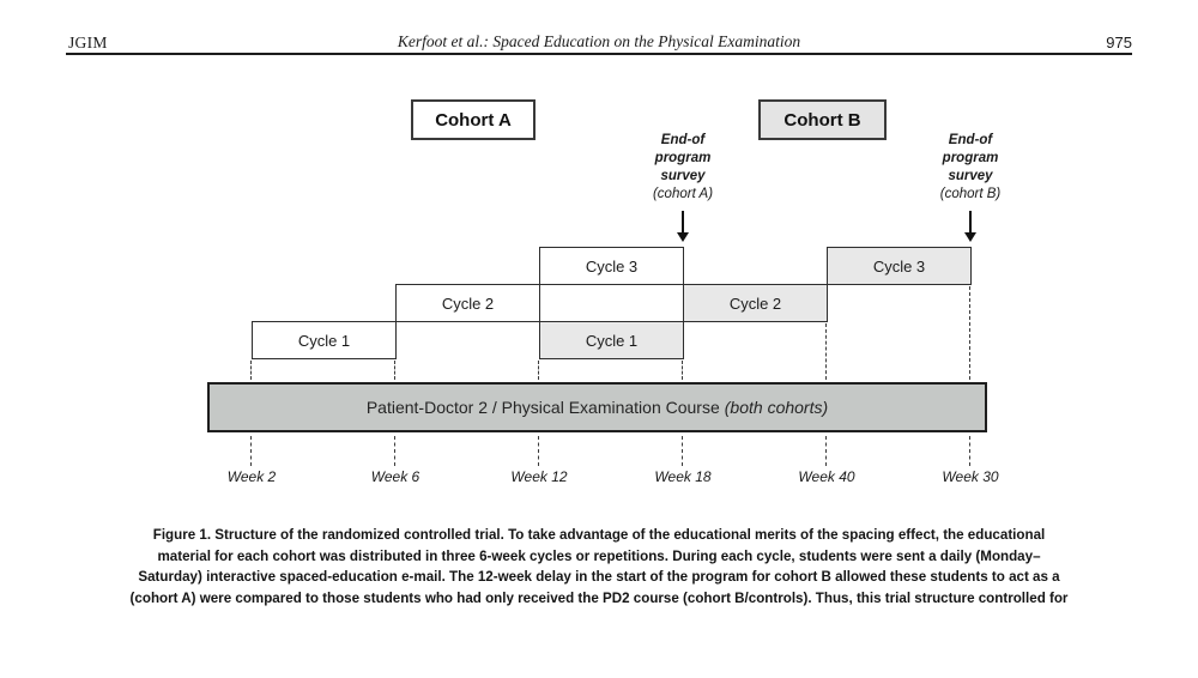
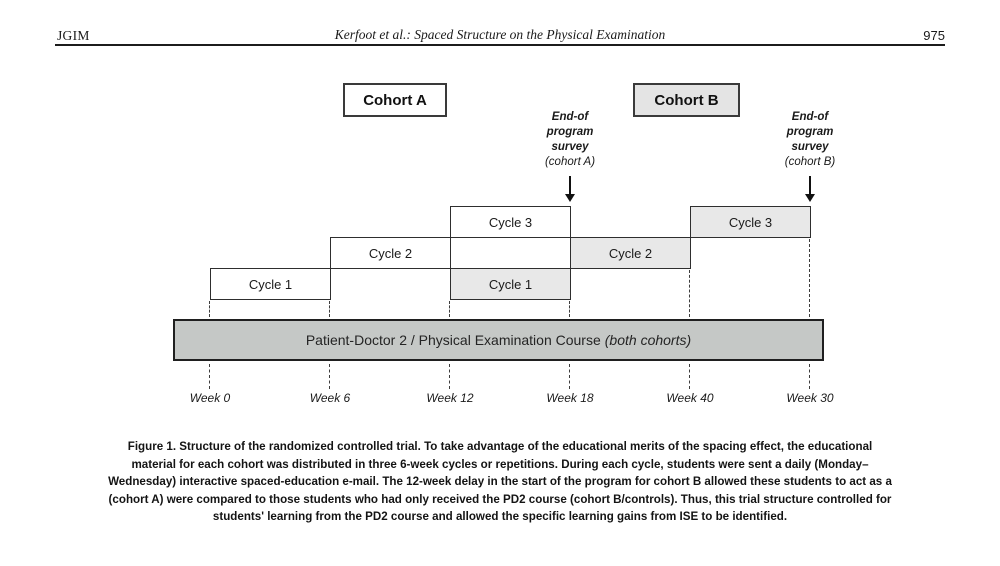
  JGIM
- Kerfoot et al.: Spaced Education on the Physical Examination
+ Kerfoot et al.: Spaced Structure on the Physical Examination
  975
  Cohort A
  Cohort B
  End-of
  program
  survey
  (cohort A)
  End-of
  program
  survey
  (cohort B)
  Cycle 1
  Cycle 2
  Cycle 3
  Cycle 1
  Cycle 2
  Cycle 3
  Patient-Doctor 2 / Physical Examination Course
  (both cohorts)
- Week 2
+ Week 0
  Week 6
  Week 12
  Week 18
  Week 40
  Week 30
  Figure 1. Structure of the randomized controlled trial. To take advantage of the educational merits of the spacing effect, the educational
  material for each cohort was distributed in three 6-week cycles or repetitions. During each cycle, students were sent a daily (Monday–
- Saturday) interactive spaced-education e-mail. The 12-week delay in the start of the program for cohort B allowed these students to act as a
+ Wednesday) interactive spaced-education e-mail. The 12-week delay in the start of the program for cohort B allowed these students to act as a
  (cohort A) were compared to those students who had only received the PD2 course (cohort B/controls). Thus, this trial structure controlled for
+ students' learning from the PD2 course and allowed the specific learning gains from ISE to be identified.
